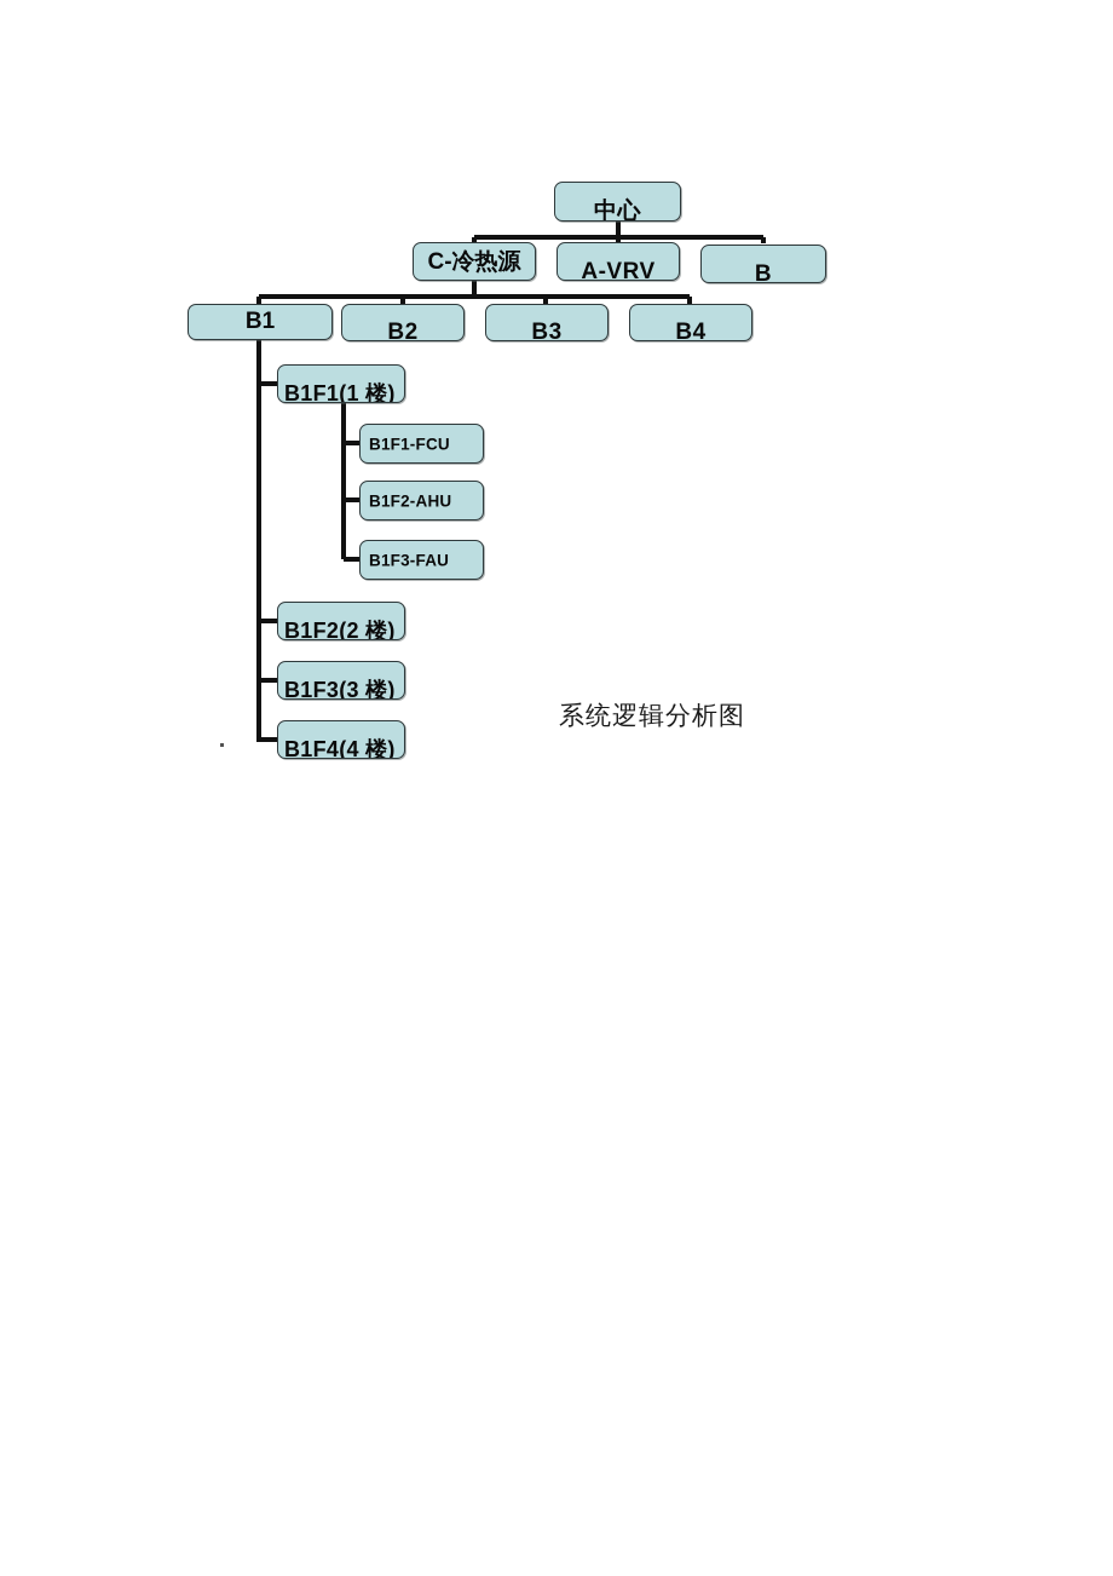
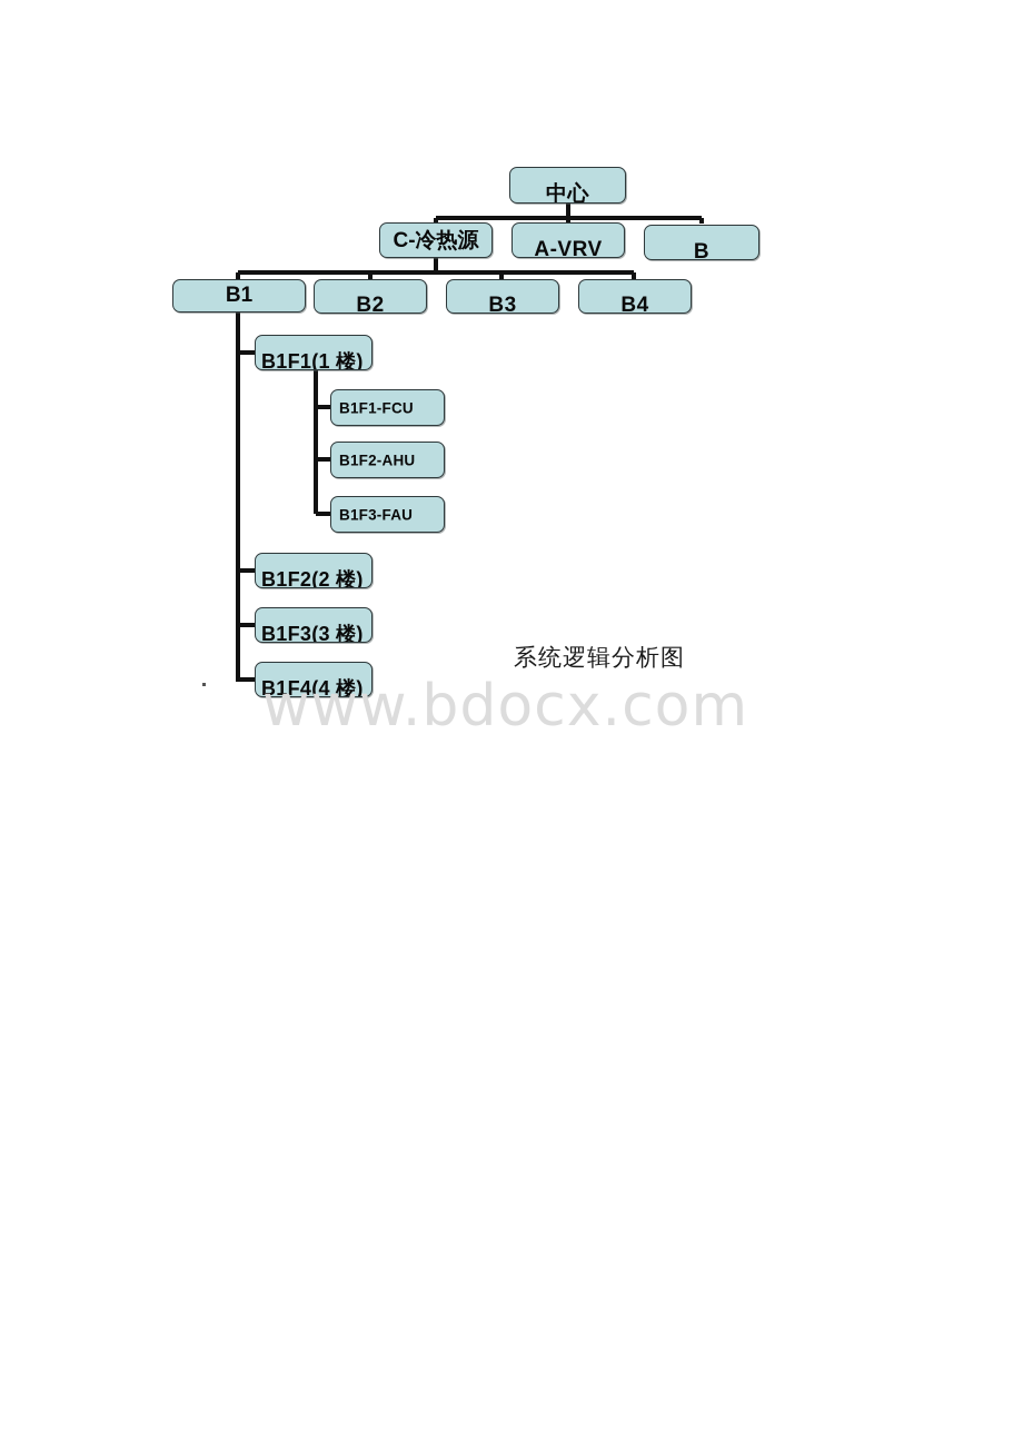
  中心
  C-冷热源
  A-VRV
  B
  B1
  B2
  B3
  B4
  B1F1(1 楼)
  B1F2(2 楼)
  B1F3(3 楼)
  B1F4(4 楼)
  B1F1-FCU
  B1F2-AHU
  B1F3-FAU
  系统逻辑分析图
+ www.bdocx.com
